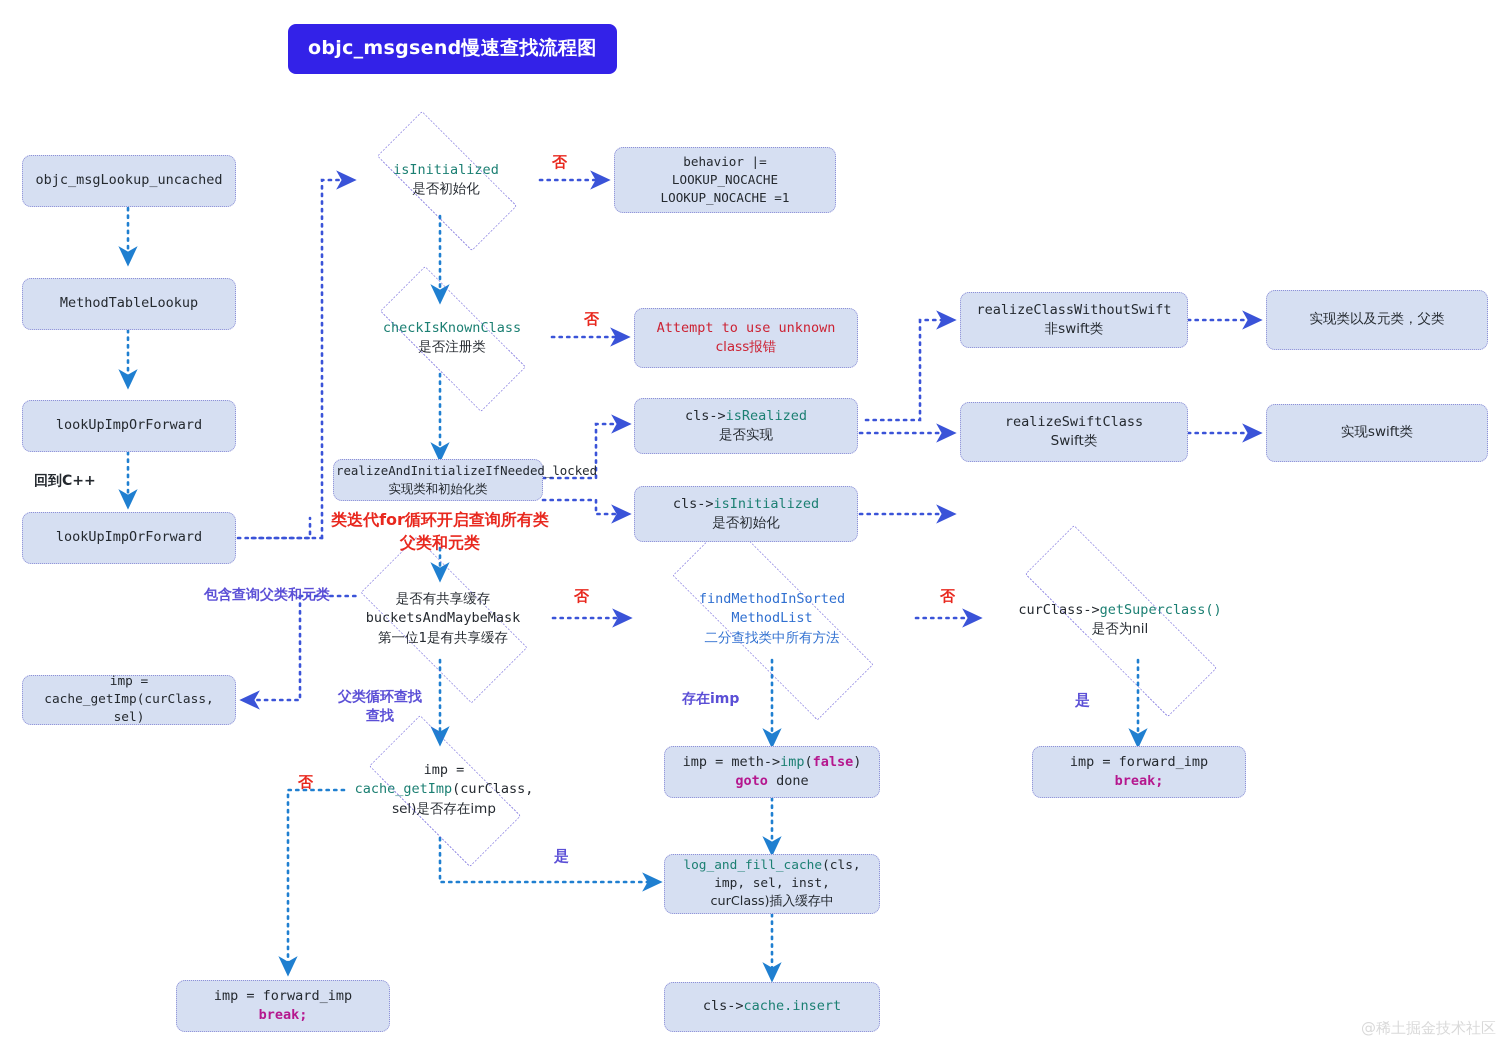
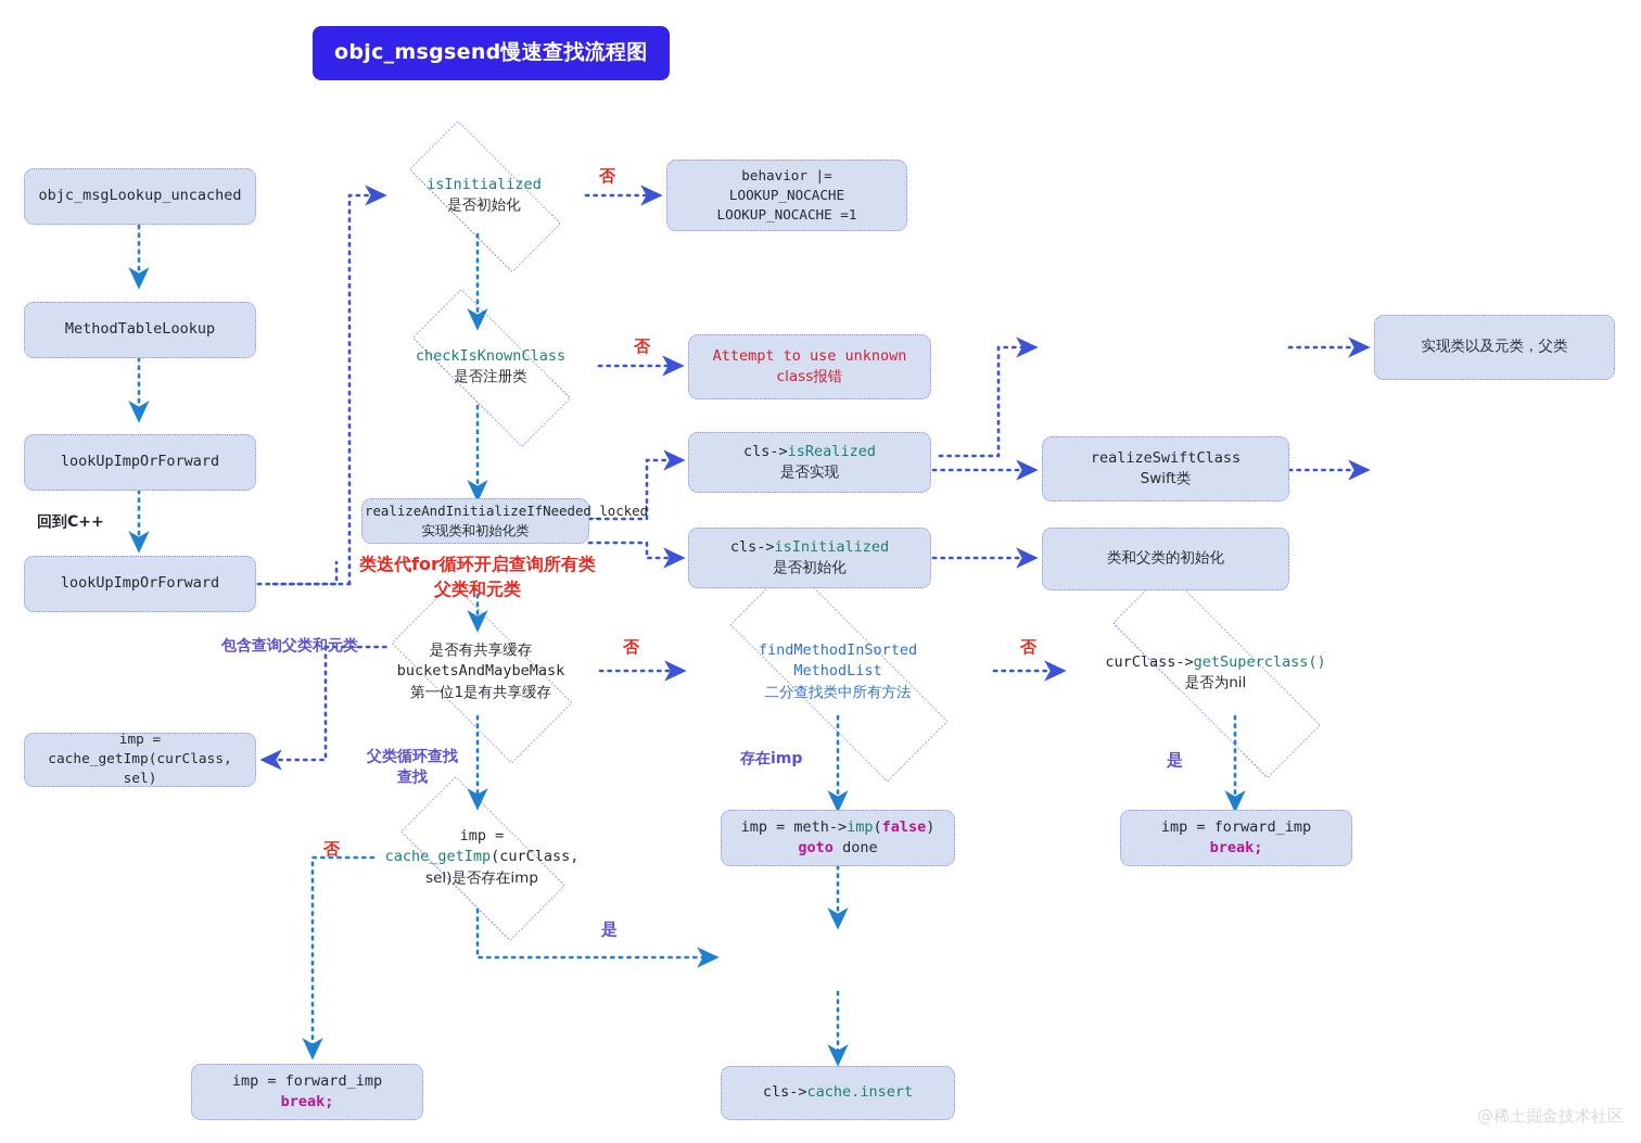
  objc_msgsend慢速查找流程图
  objc_msgLookup_uncached
  MethodTableLookup
  lookUpImpOrForward
  lookUpImpOrForward
  回到C++
  imp =
  cache_getImp(curClass,
  sel)
  isInitialized
  是否初始化
  checkIsKnownClass
  是否注册类
  是否有共享缓存
  bucketsAndMaybeMask
  第一位1是有共享缓存
  findMethodInSorted
  MethodList
  二分查找类中所有方法
  curClass->getSuperclass()
  是否为nil
  imp =
  cache_getImp(curClass,
  sel)是否存在imp
  behavior |=
  LOOKUP_NOCACHE
  LOOKUP_NOCACHE =1
  Attempt to use unknown
  class报错
  cls->isRealized
  是否实现
  cls->isInitialized
  是否初始化
- realizeClassWithoutSwift
- 非swift类
  realizeSwiftClass
  Swift类
+ 类和父类的初始化
  实现类以及元类，父类
- 实现swift类
  realizeAndInitializeIfNeeded_locked
  实现类和初始化类
  imp = meth->imp(false)
  goto done
  imp = forward_imp
  break;
- log_and_fill_cache(cls,
- imp, sel, inst,
- curClass)插入缓存中
  imp = forward_imp
  break;
  cls->cache.insert
  否
  否
  否
  否
  否
  是
  是
  包含查询父类和元类
  父类循环查找
  查找
  存在imp
  类迭代for循环开启查询所有类
  父类和元类
  @稀土掘金技术社区
